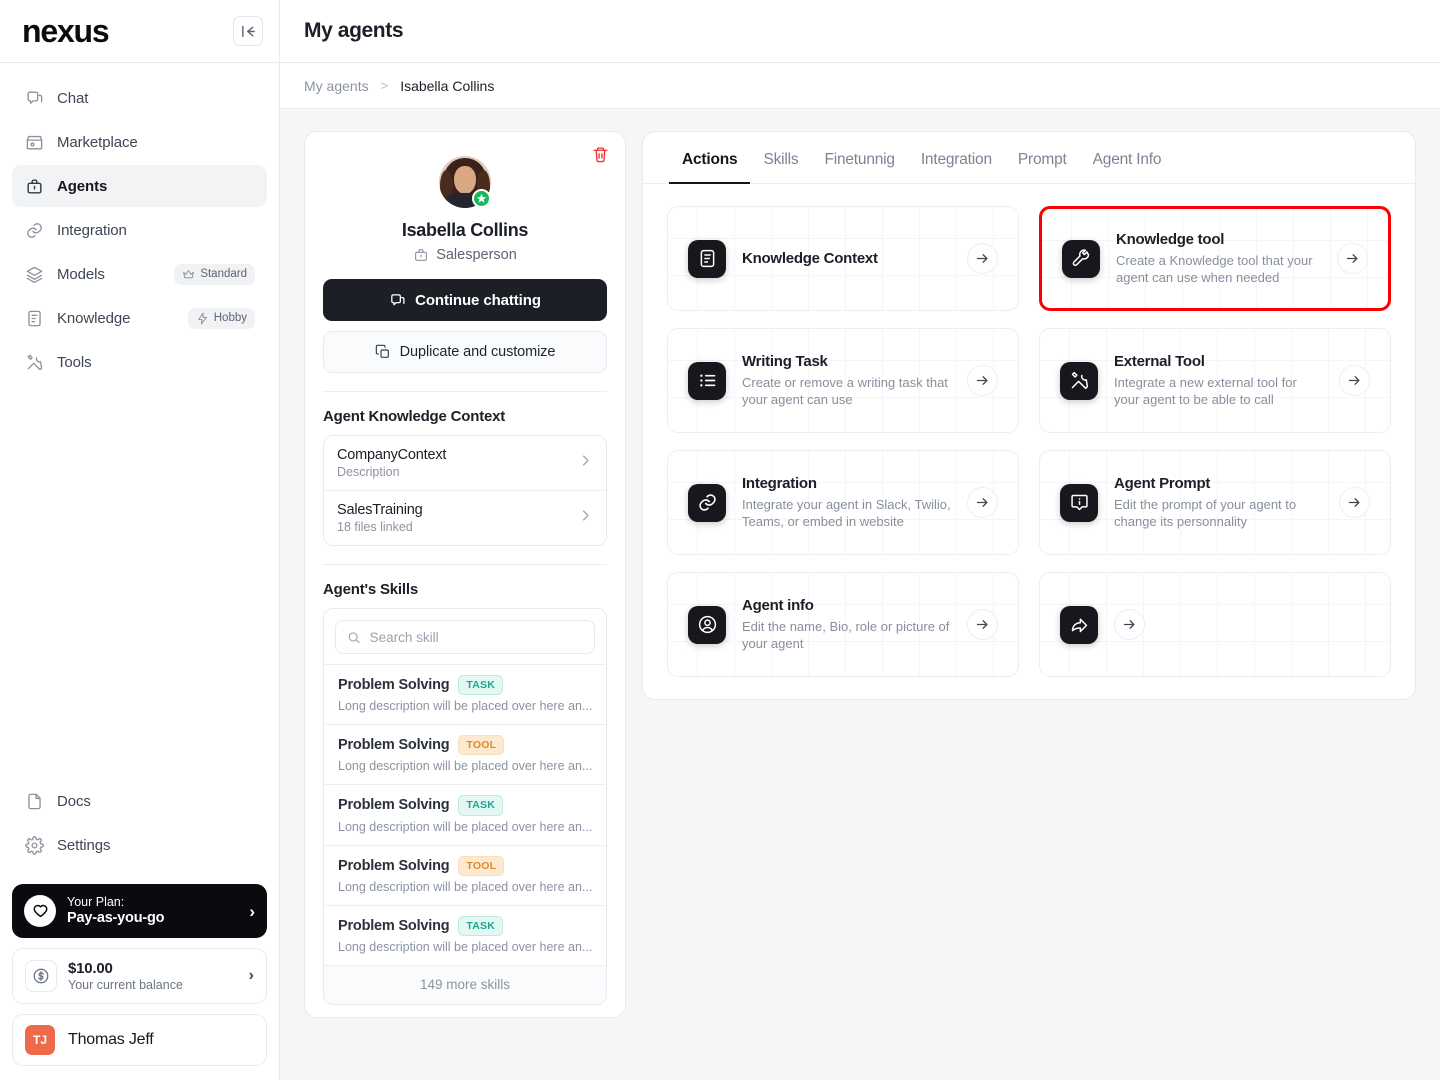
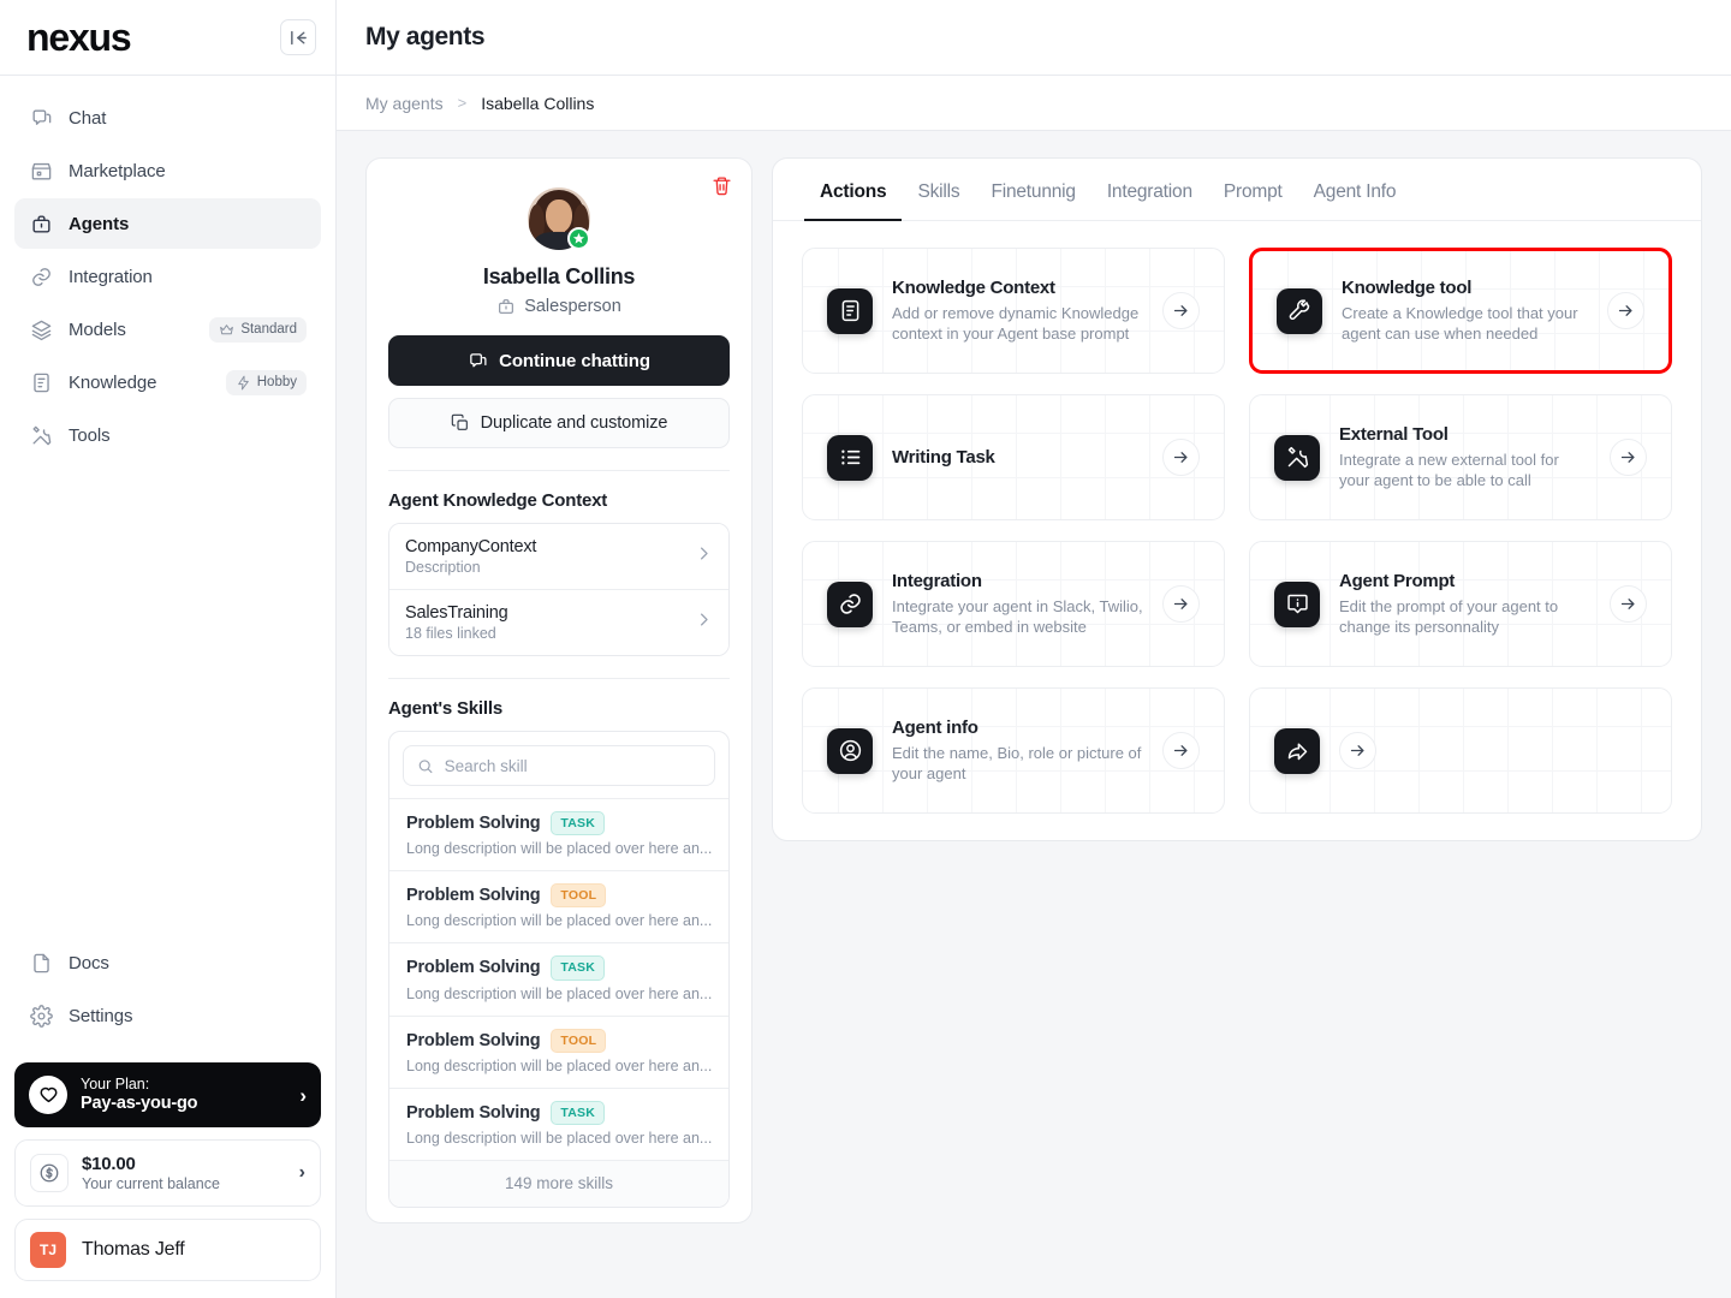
  nexus
  Chat
  Marketplace
  Agents
  Integration
  Models
  Standard
  Knowledge
  Hobby
  Tools
  Docs
  Settings
  Your Plan:
  Pay-as-you-go
  ›
  $10.00
  Your current balance
  ›
  TJ
  Thomas Jeff
  My agents
  My agents
  >
  Isabella Collins
  Isabella Collins
  Salesperson
  Continue chatting
  Duplicate and customize
  Agent Knowledge Context
  CompanyContext
  Description
  SalesTraining
  18 files linked
  Agent's Skills
  Search skill
  Problem Solving
  TASK
  Long description will be placed over here an...
  Problem Solving
  TOOL
  Long description will be placed over here an...
  Problem Solving
  TASK
  Long description will be placed over here an...
  Problem Solving
  TOOL
  Long description will be placed over here an...
  Problem Solving
  TASK
  Long description will be placed over here an...
  149 more skills
  Actions
  Skills
  Finetunnig
  Integration
  Prompt
  Agent Info
  Knowledge Context
+ Add or remove dynamic Knowledge context in your Agent base prompt
  Knowledge tool
  Create a Knowledge tool that your agent can use when needed
  Writing Task
- Create or remove a writing task that your agent can use
  External Tool
  Integrate a new external tool for your agent to be able to call
  Integration
  Integrate your agent in Slack, Twilio, Teams, or embed in website
  Agent Prompt
  Edit the prompt of your agent to change its personnality
  Agent info
  Edit the name, Bio, role or picture of your agent
